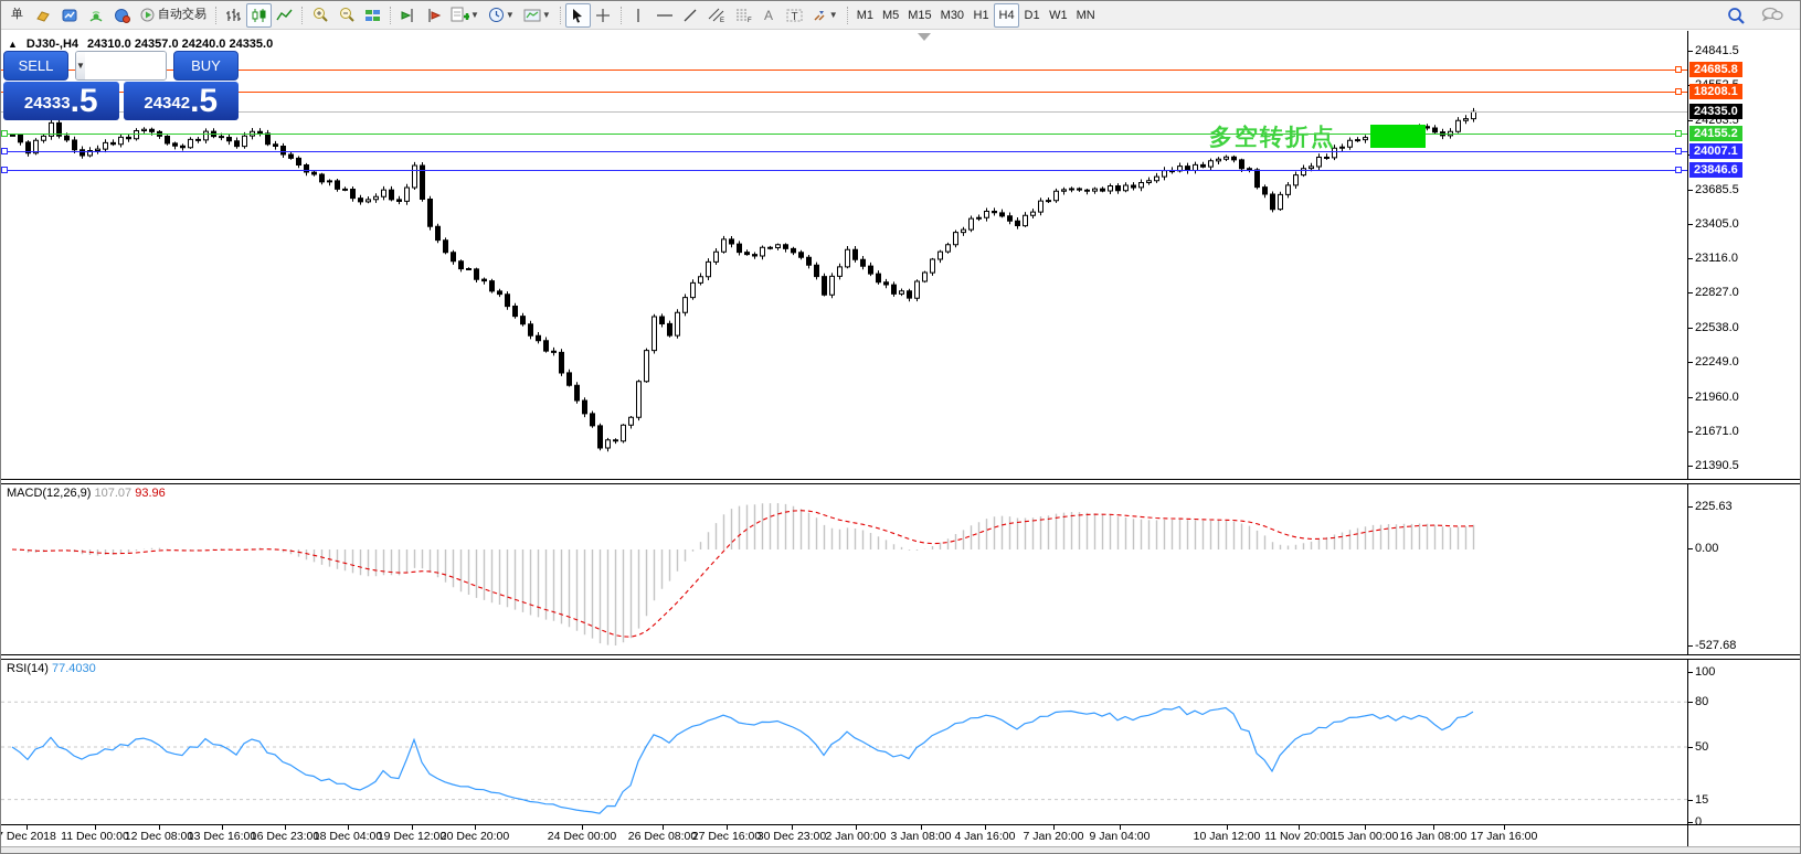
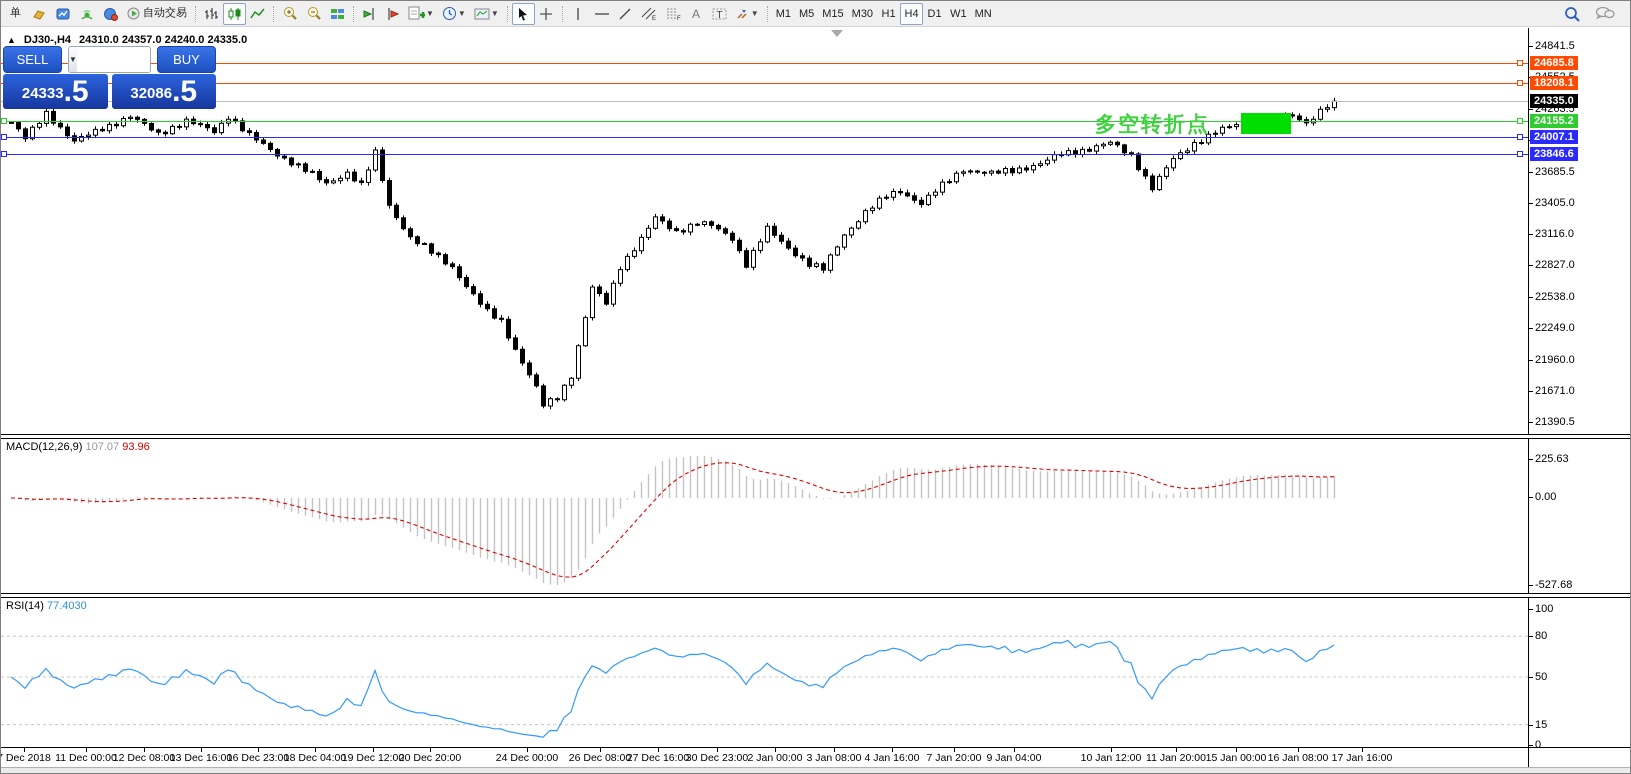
  单
  自动交易
  ▼
  ▼
  ▼
  A
  T
  ▼
  M1
  M5
  M15
  M30
  H1
  H4
  D1
  W1
  MN
  ▲
  DJ30-,H4
  24310.0 24357.0 24240.0 24335.0
  SELL
  ▼
  BUY
  24333
  .5
- 24342
+ 32086
  .5
  多空转折点
  MACD(12,26,9) 107.07 93.96
  RSI(14) 77.4030
  24841.5
  24263.5
  23685.5
  23405.0
  23116.0
  22827.0
  22538.0
  22249.0
  21960.0
  21671.0
  21390.5
  24685.8
  18208.1
  24335.0
  24155.2
  24007.1
  23846.6
  225.63
  0.00
  -527.68
  100
  80
  50
  15
  0
  7 Dec 2018
  11 Dec 00:00
  12 Dec 08:00
  13 Dec 16:00
  16 Dec 23:00
  18 Dec 04:00
  19 Dec 12:00
  20 Dec 20:00
  24 Dec 00:00
  26 Dec 08:00
  27 Dec 16:00
  30 Dec 23:00
  2 Jan 00:00
  3 Jan 08:00
  4 Jan 16:00
  7 Jan 20:00
  9 Jan 04:00
  10 Jan 12:00
- 11 Nov 20:00
+ 11 Jan 20:00
  15 Jan 00:00
  16 Jan 08:00
  17 Jan 16:00
